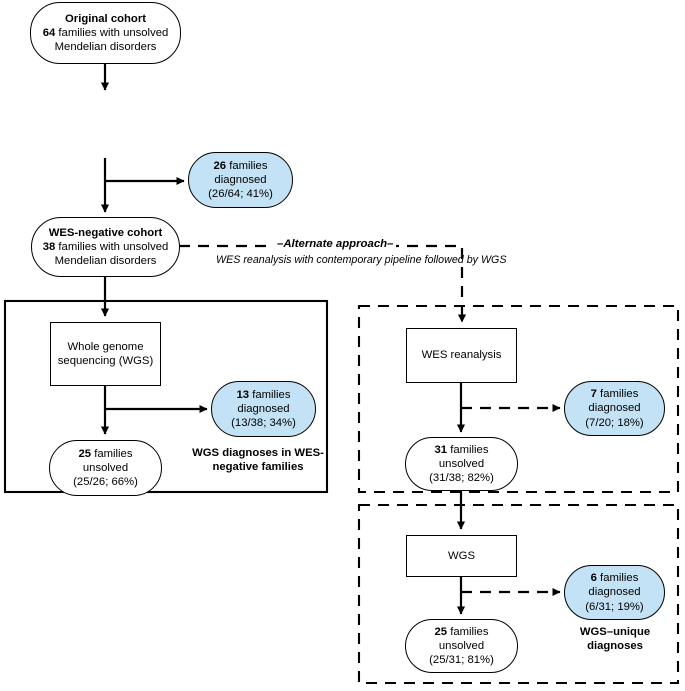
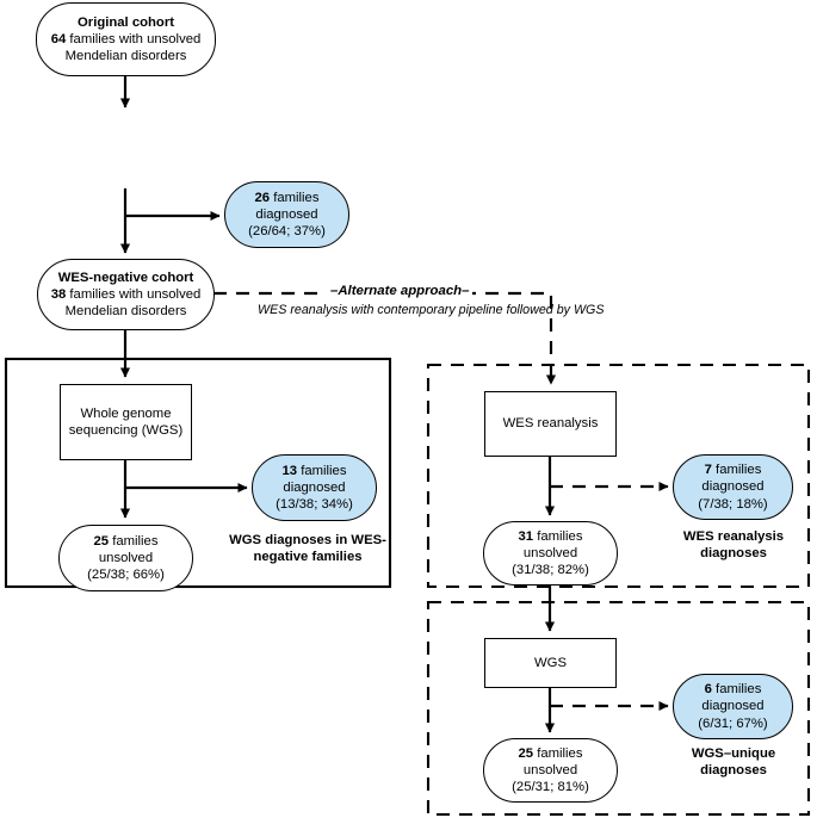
  Original cohort
  64 families with unsolved
  Mendelian disorders
  26 families
  diagnosed
- (26/64; 41%)
+ (26/64; 37%)
  WES-negative cohort
  38 families with unsolved
  Mendelian disorders
  Whole genome
  sequencing (WGS)
  13 families
  diagnosed
  (13/38; 34%)
  25 families
  unsolved
- (25/26; 66%)
+ (25/38; 66%)
  WGS diagnoses in WES-negative families
  –Alternate approach–
  WES reanalysis with contemporary pipeline followed by WGS
  WES reanalysis
  7 families
  diagnosed
- (7/20; 18%)
+ (7/38; 18%)
  31 families
  unsolved
  (31/38; 82%)
+ WES reanalysis diagnoses
  WGS
  6 families
  diagnosed
- (6/31; 19%)
+ (6/31; 67%)
  25 families
  unsolved
  (25/31; 81%)
  WGS–unique diagnoses
